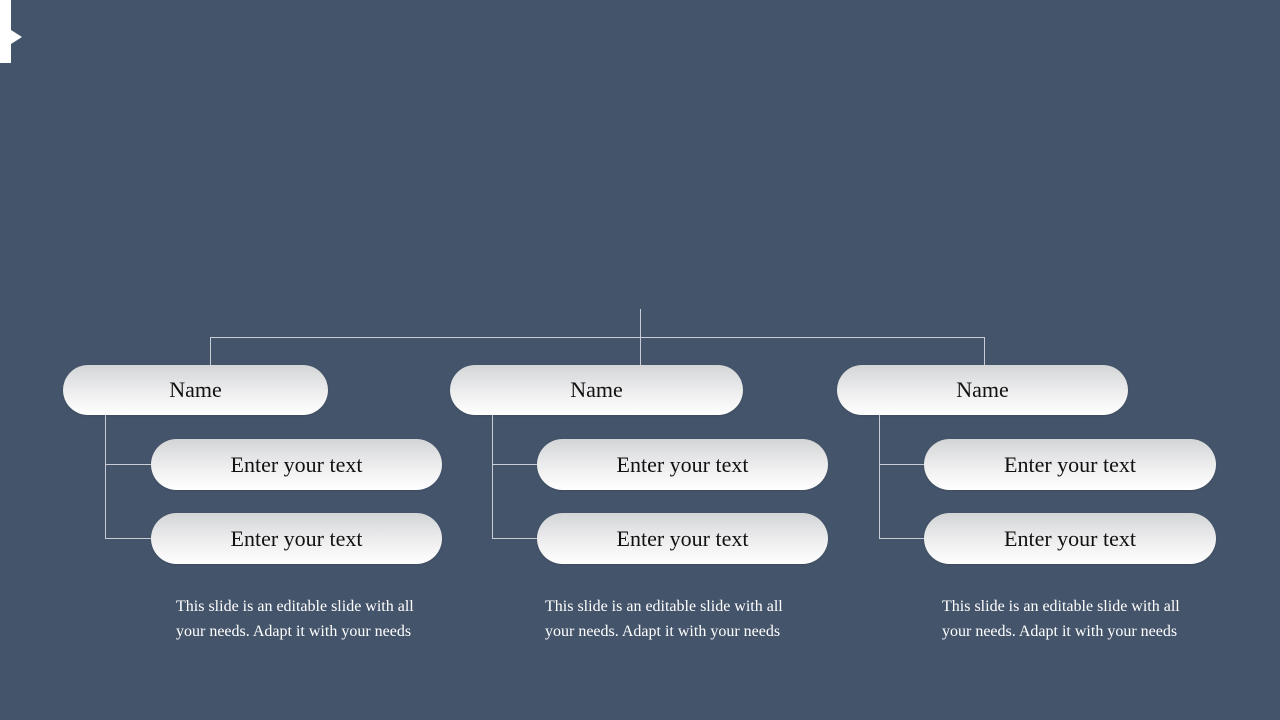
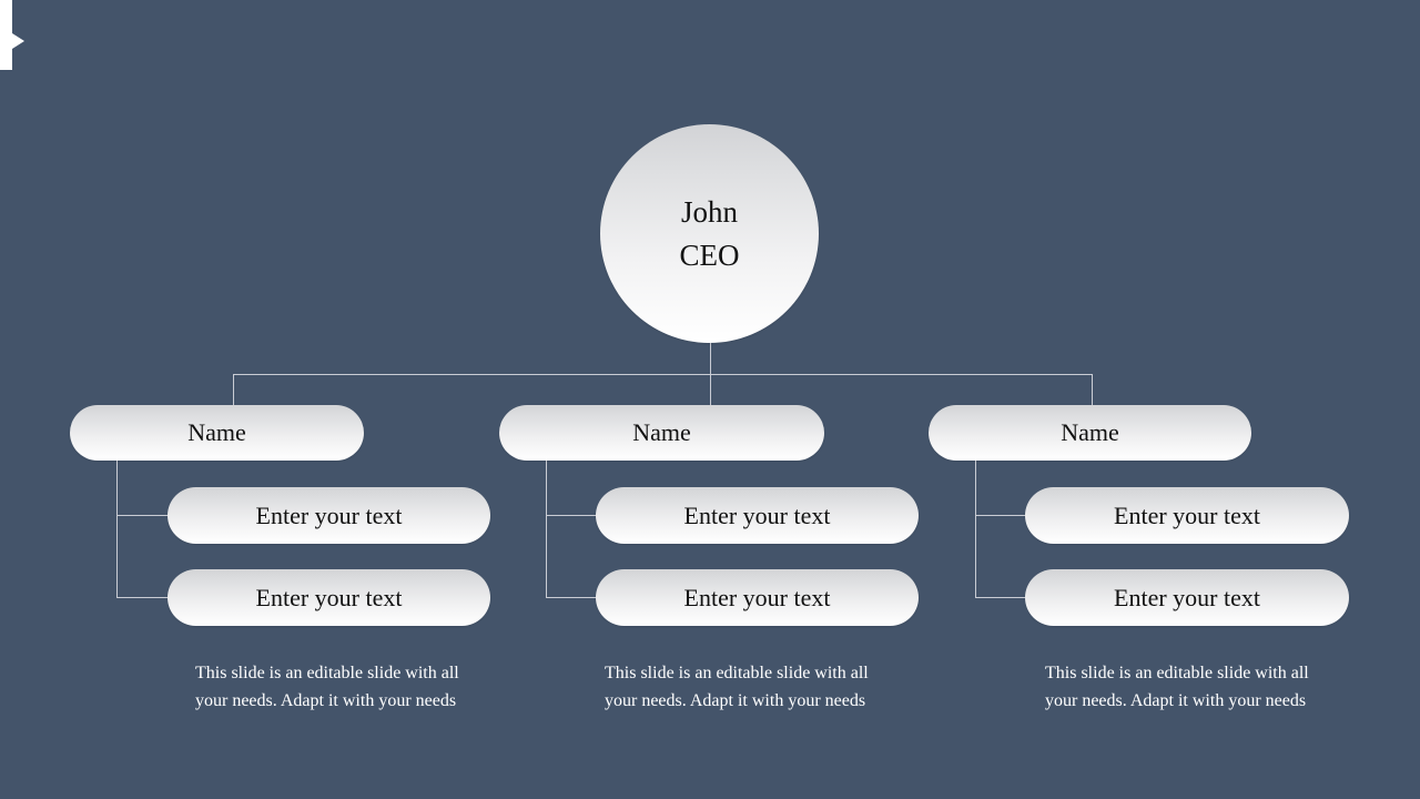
+ John
+ CEO
  Name
  Enter your text
  Enter your text
  This slide is an editable slide with all your needs. Adapt it with your needs
  Name
  Enter your text
  Enter your text
  This slide is an editable slide with all your needs. Adapt it with your needs
  Name
  Enter your text
  Enter your text
  This slide is an editable slide with all your needs. Adapt it with your needs
